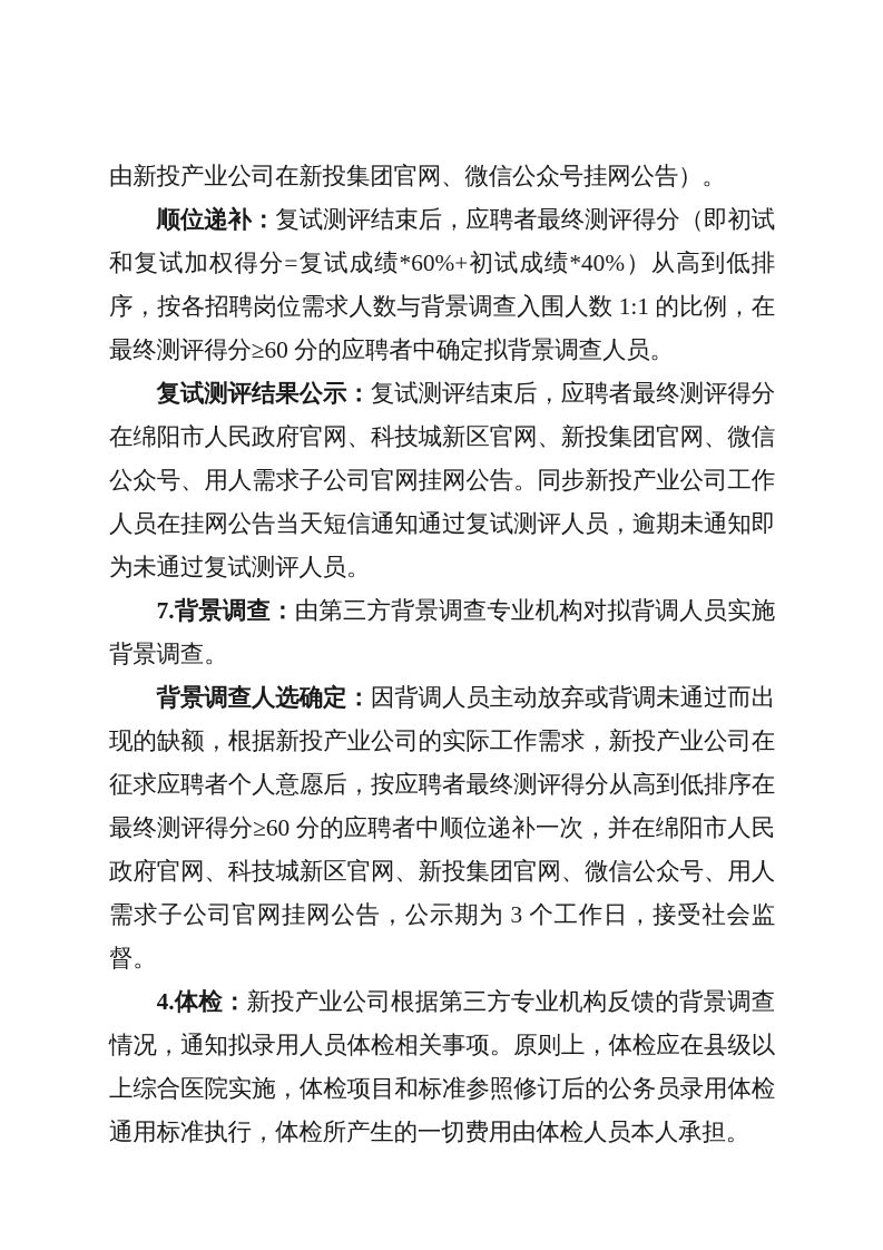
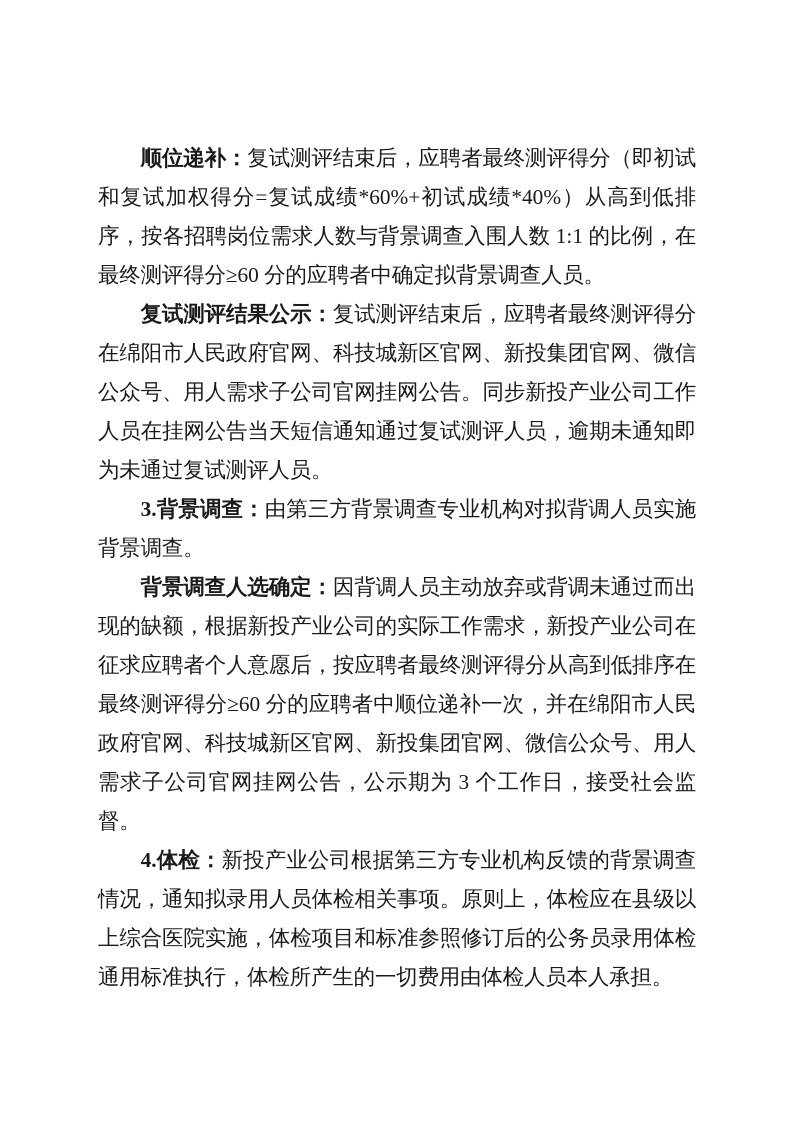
- 由新投产业公司在新投集团官网、微信公众号挂网公告）。
  顺位递补：复试测评结束后，应聘者最终测评得分（即初试和复试加权得分=复试成绩*60%+初试成绩*40%）从高到低排序，按各招聘岗位需求人数与背景调查入围人数 1:1 的比例，在最终测评得分≥60 分的应聘者中确定拟背景调查人员。
  复试测评结果公示：复试测评结束后，应聘者最终测评得分在绵阳市人民政府官网、科技城新区官网、新投集团官网、微信公众号、用人需求子公司官网挂网公告。同步新投产业公司工作人员在挂网公告当天短信通知通过复试测评人员，逾期未通知即为未通过复试测评人员。
- 7.背景调查：由第三方背景调查专业机构对拟背调人员实施背景调查。
+ 3.背景调查：由第三方背景调查专业机构对拟背调人员实施背景调查。
  背景调查人选确定：因背调人员主动放弃或背调未通过而出现的缺额，根据新投产业公司的实际工作需求，新投产业公司在征求应聘者个人意愿后，按应聘者最终测评得分从高到低排序在最终测评得分≥60 分的应聘者中顺位递补一次，并在绵阳市人民政府官网、科技城新区官网、新投集团官网、微信公众号、用人需求子公司官网挂网公告，公示期为 3 个工作日，接受社会监督。
  4.体检：新投产业公司根据第三方专业机构反馈的背景调查情况，通知拟录用人员体检相关事项。原则上，体检应在县级以上综合医院实施，体检项目和标准参照修订后的公务员录用体检通用标准执行，体检所产生的一切费用由体检人员本人承担。
